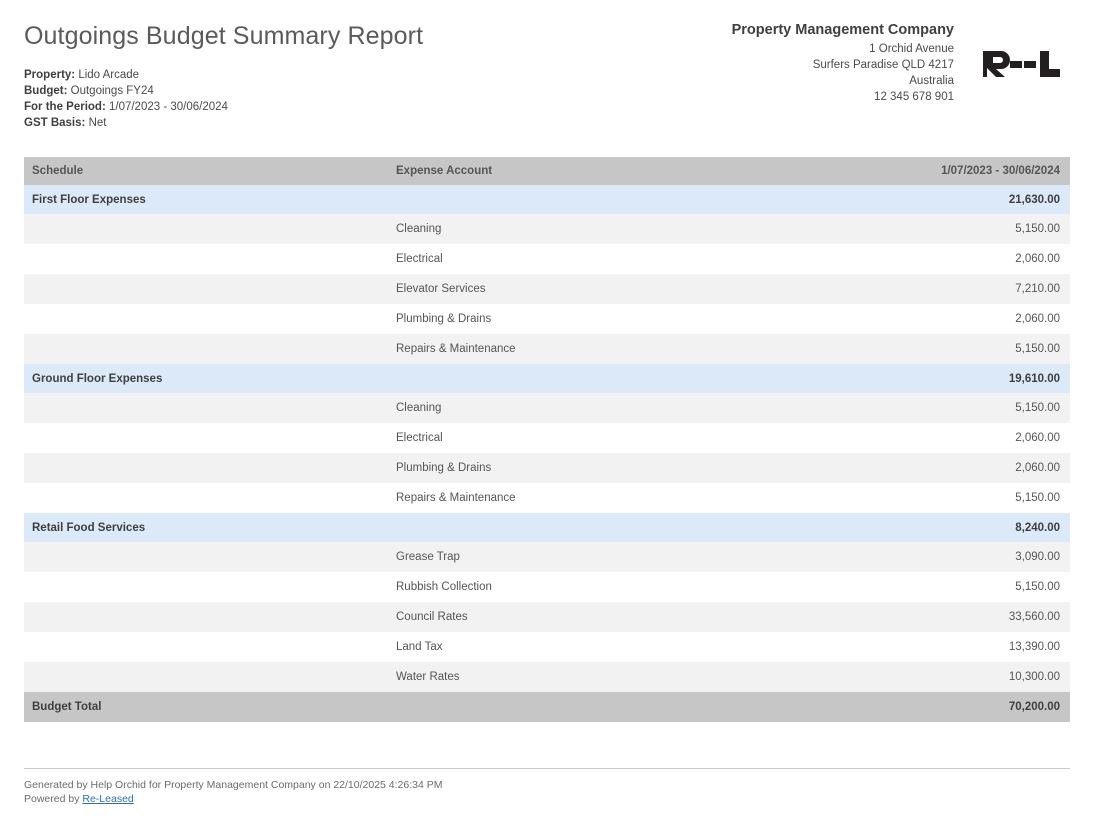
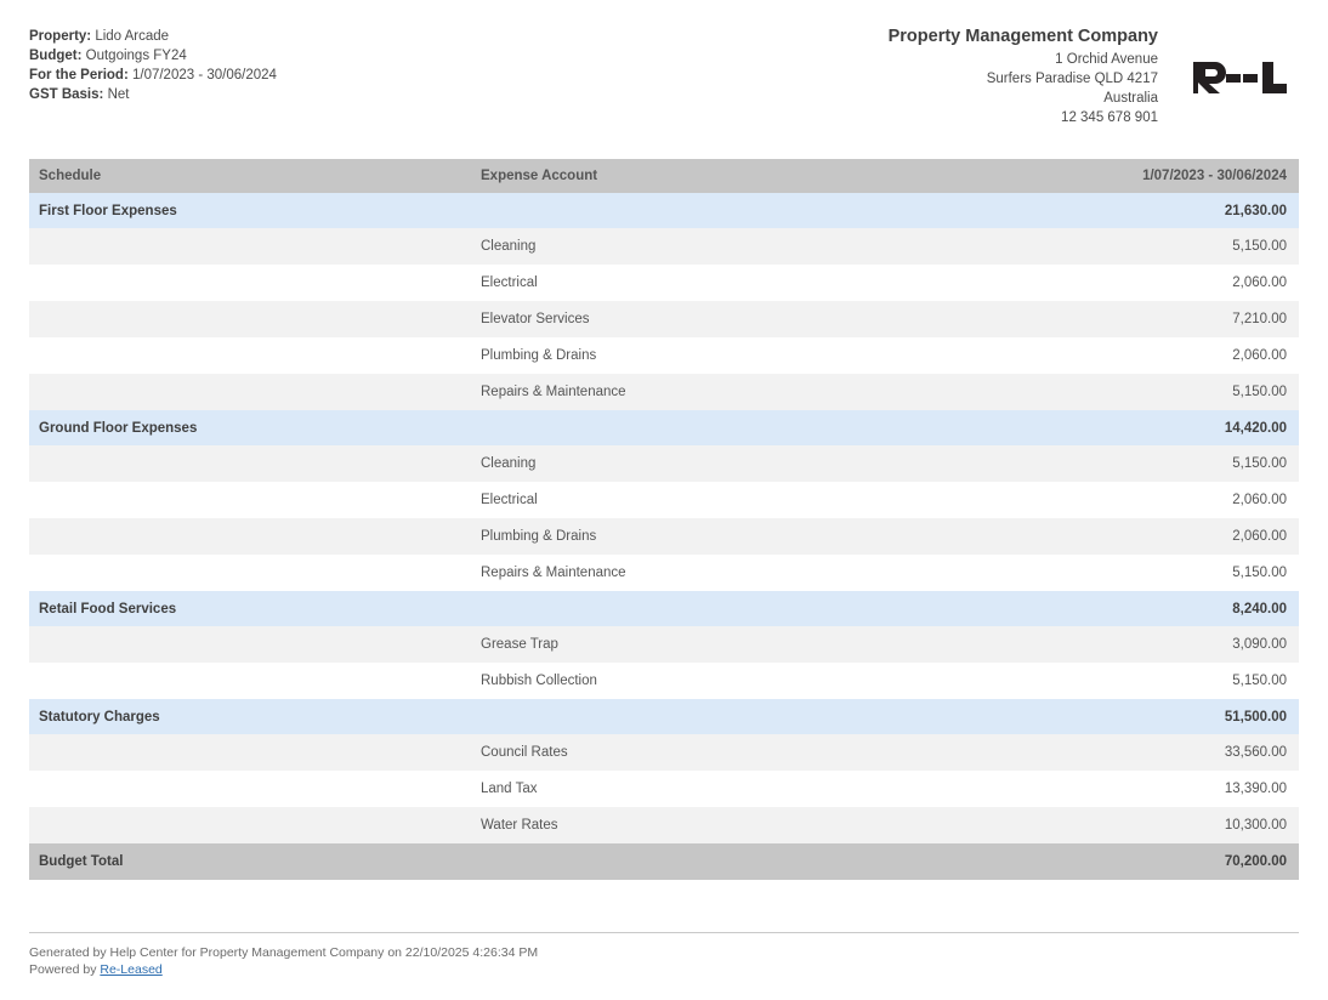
- Outgoings Budget Summary Report
  Property: Lido Arcade
  Budget: Outgoings FY24
  For the Period: 1/07/2023 - 30/06/2024
  GST Basis: Net
  Property Management Company
  1 Orchid Avenue
  Surfers Paradise QLD 4217
  Australia
  12 345 678 901
  Schedule	Expense Account	1/07/2023 - 30/06/2024
  First Floor Expenses		21,630.00
  	Cleaning	5,150.00
  	Electrical	2,060.00
  	Elevator Services	7,210.00
  	Plumbing & Drains	2,060.00
  	Repairs & Maintenance	5,150.00
- Ground Floor Expenses		19,610.00
+ Ground Floor Expenses		14,420.00
  	Cleaning	5,150.00
  	Electrical	2,060.00
  	Plumbing & Drains	2,060.00
  	Repairs & Maintenance	5,150.00
  Retail Food Services		8,240.00
  	Grease Trap	3,090.00
  	Rubbish Collection	5,150.00
+ Statutory Charges		51,500.00
  	Council Rates	33,560.00
  	Land Tax	13,390.00
  	Water Rates	10,300.00
  Budget Total		70,200.00
- Generated by Help Orchid for Property Management Company on 22/10/2025 4:26:34 PM
+ Generated by Help Center for Property Management Company on 22/10/2025 4:26:34 PM
  Powered by Re-Leased
